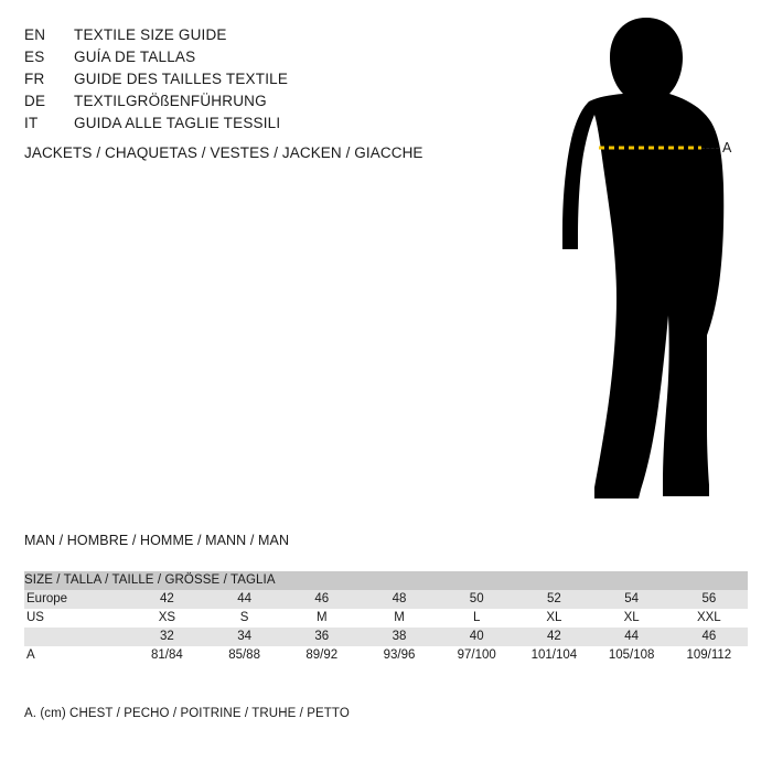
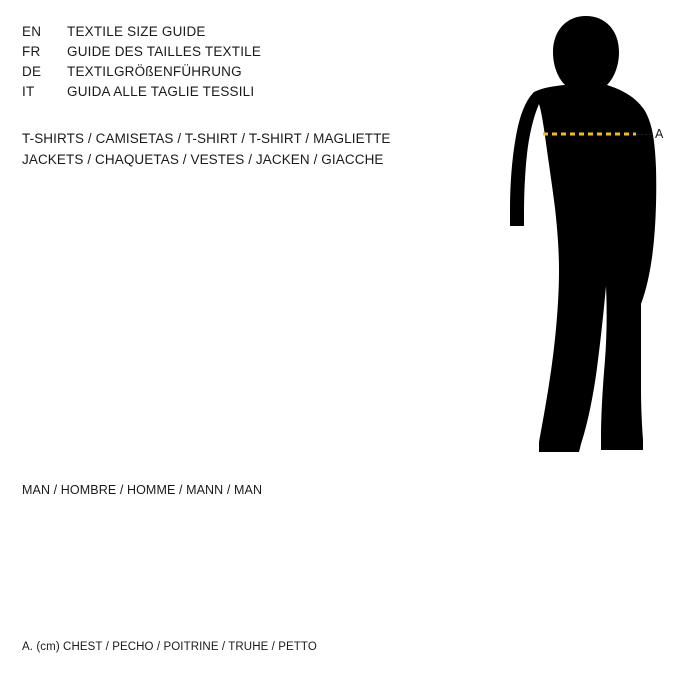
  EN
  TEXTILE SIZE GUIDE
- ES
- GUÍA DE TALLAS
  FR
  GUIDE DES TAILLES TEXTILE
  DE
  TEXTILGRÖßENFÜHRUNG
  IT
  GUIDA ALLE TAGLIE TESSILI
+ T-SHIRTS / CAMISETAS / T-SHIRT / T-SHIRT / MAGLIETTE
  JACKETS / CHAQUETAS / VESTES / JACKEN / GIACCHE
  A
  MAN / HOMBRE / HOMME / MANN / MAN
- SIZE / TALLA / TAILLE / GRÖSSE / TAGLIA
- Europe	42	44	46	48	50	52	54	56
- US	XS	S	M	M	L	XL	XL	XXL
- 	32	34	36	38	40	42	44	46
- A	81/84	85/88	89/92	93/96	97/100	101/104	105/108	109/112
  A. (cm) CHEST / PECHO / POITRINE / TRUHE / PETTO
